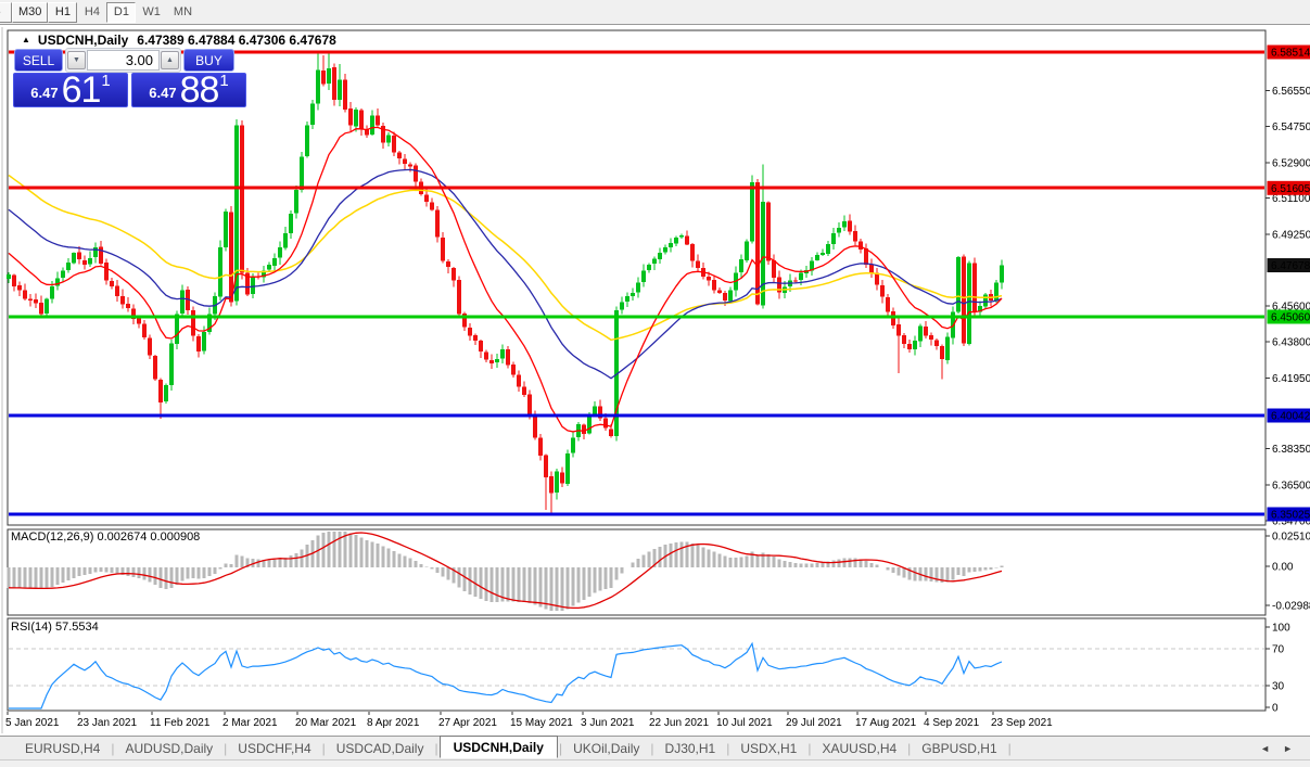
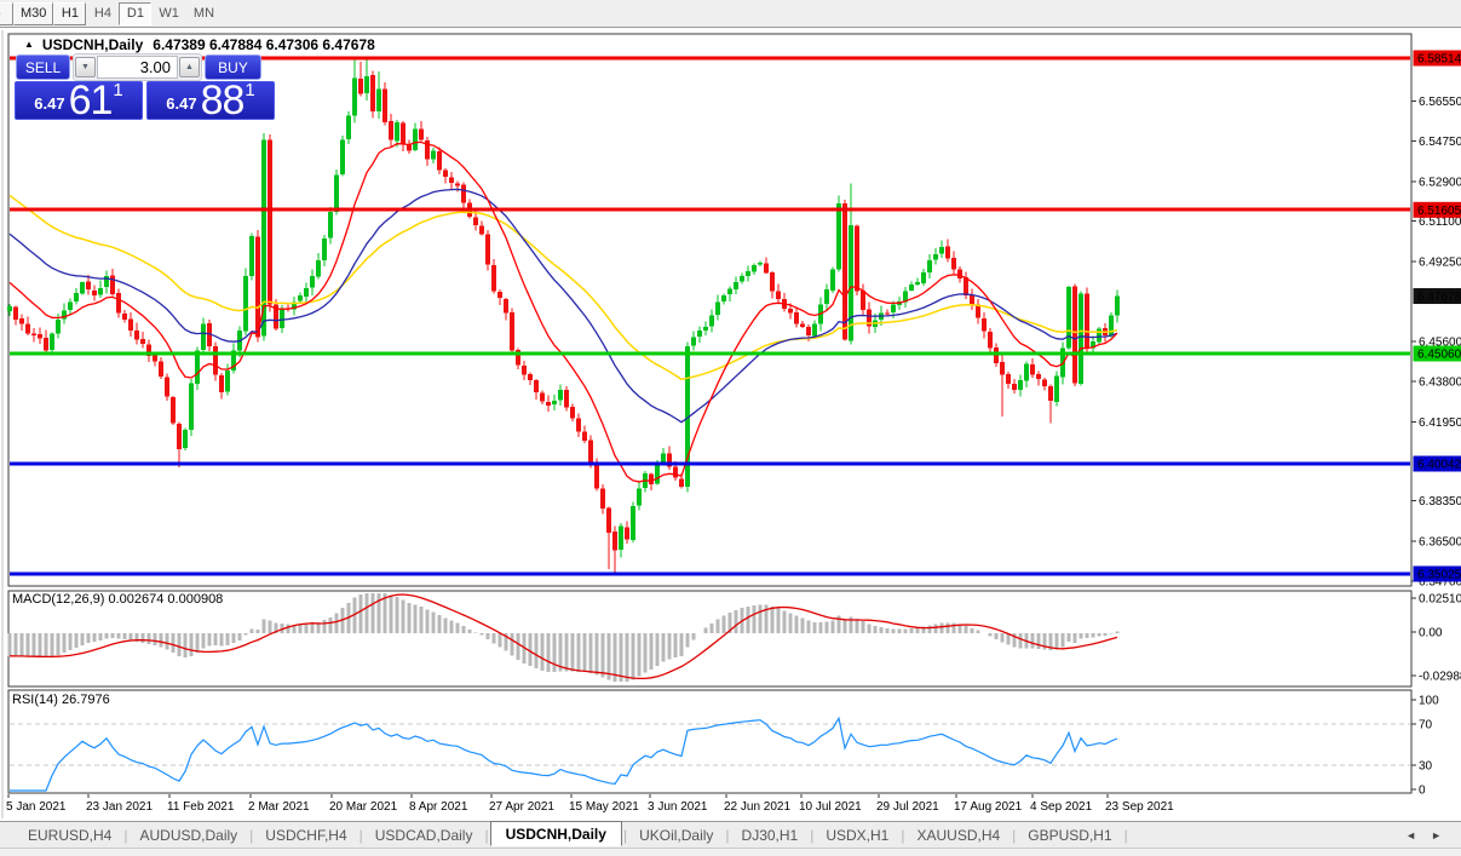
  6.56550
  6.54750
  6.52900
  6.51100
  6.49250
  6.45600
  6.43800
  6.41950
  6.38350
  6.36500
  6.34700
  0.02510
  0.00
  -0.0298
  100
  70
  30
  0
  6.58514
  6.51605
  6.47678
  6.45060
  6.40042
  6.35025
  5 Jan 2021
  23 Jan 2021
  11 Feb 2021
  2 Mar 2021
  20 Mar 2021
  8 Apr 2021
  27 Apr 2021
  15 May 2021
  3 Jun 2021
  22 Jun 2021
  10 Jul 2021
  29 Jul 2021
  17 Aug 2021
  4 Sep 2021
  23 Sep 2021
  M30
  H1
  H4
  D1
  W1
  MN
  ▲ USDCNH,Daily 6.47389 6.47884 6.47306 6.47678
  SELL
  3.00
  BUY
  6.47
  61
  1
  6.47
  88
  1
  MACD(12,26,9) 0.002674 0.000908
- RSI(14) 57.5534
+ RSI(14) 26.7976
  EURUSD,H4
  |
  AUDUSD,Daily
  |
  USDCHF,H4
  |
  USDCAD,Daily
  |
  USDCNH,Daily
  |
  UKOil,Daily
  |
  DJ30,H1
  |
  USDX,H1
  |
  XAUUSD,H4
  |
  GBPUSD,H1
  |
  ◄
  ►
